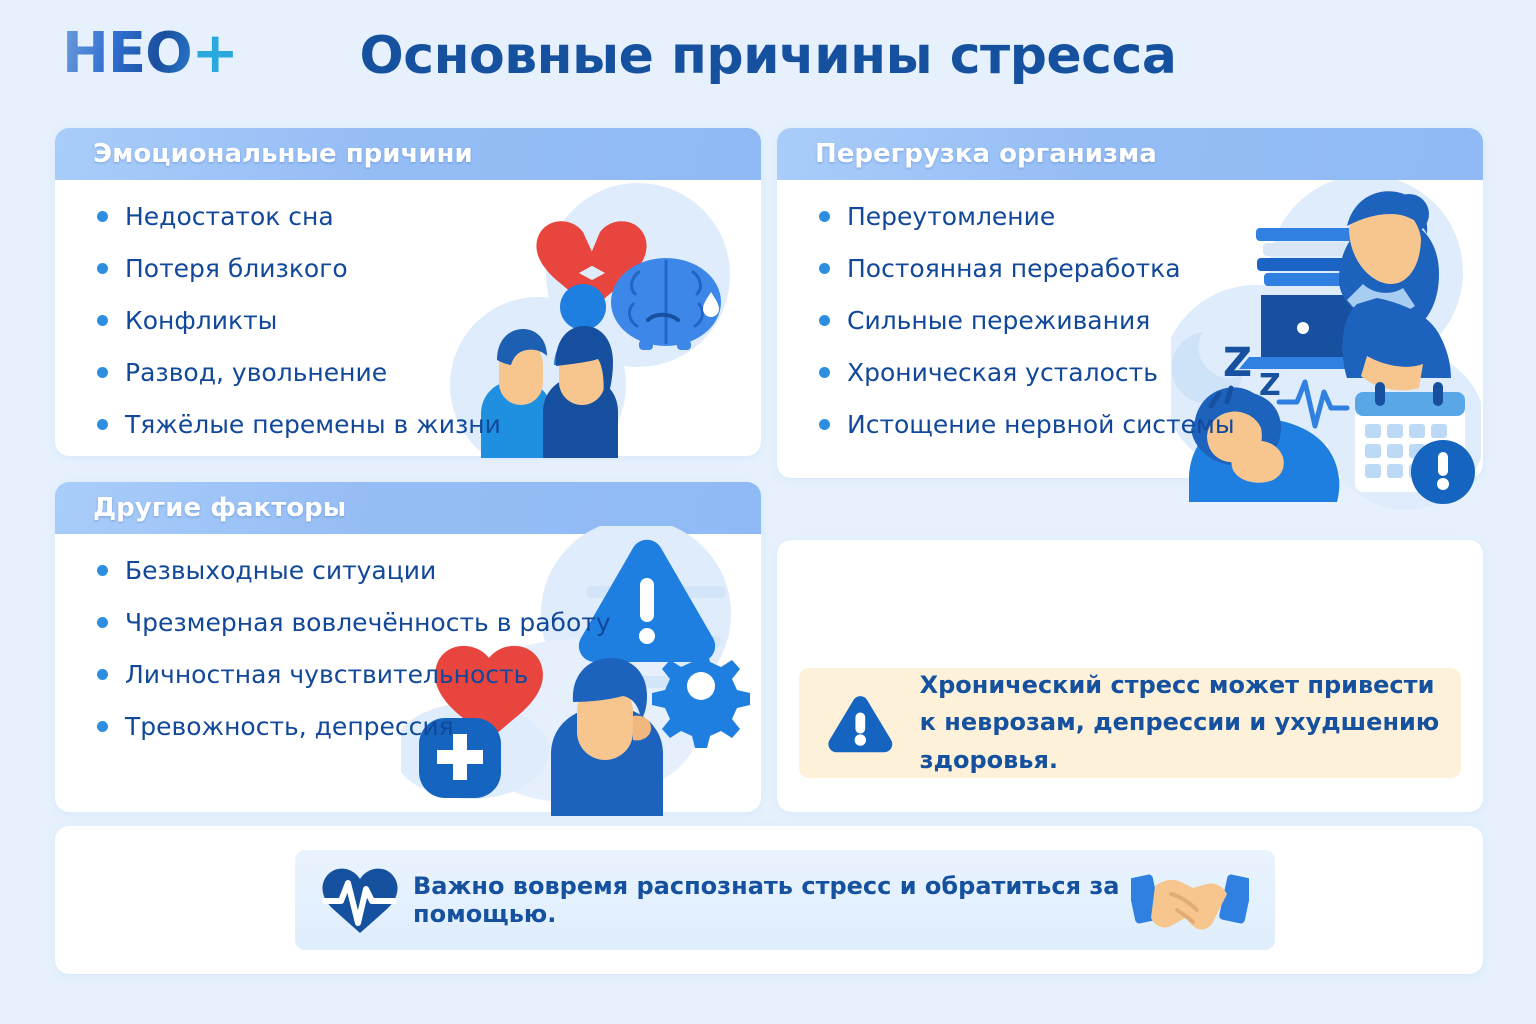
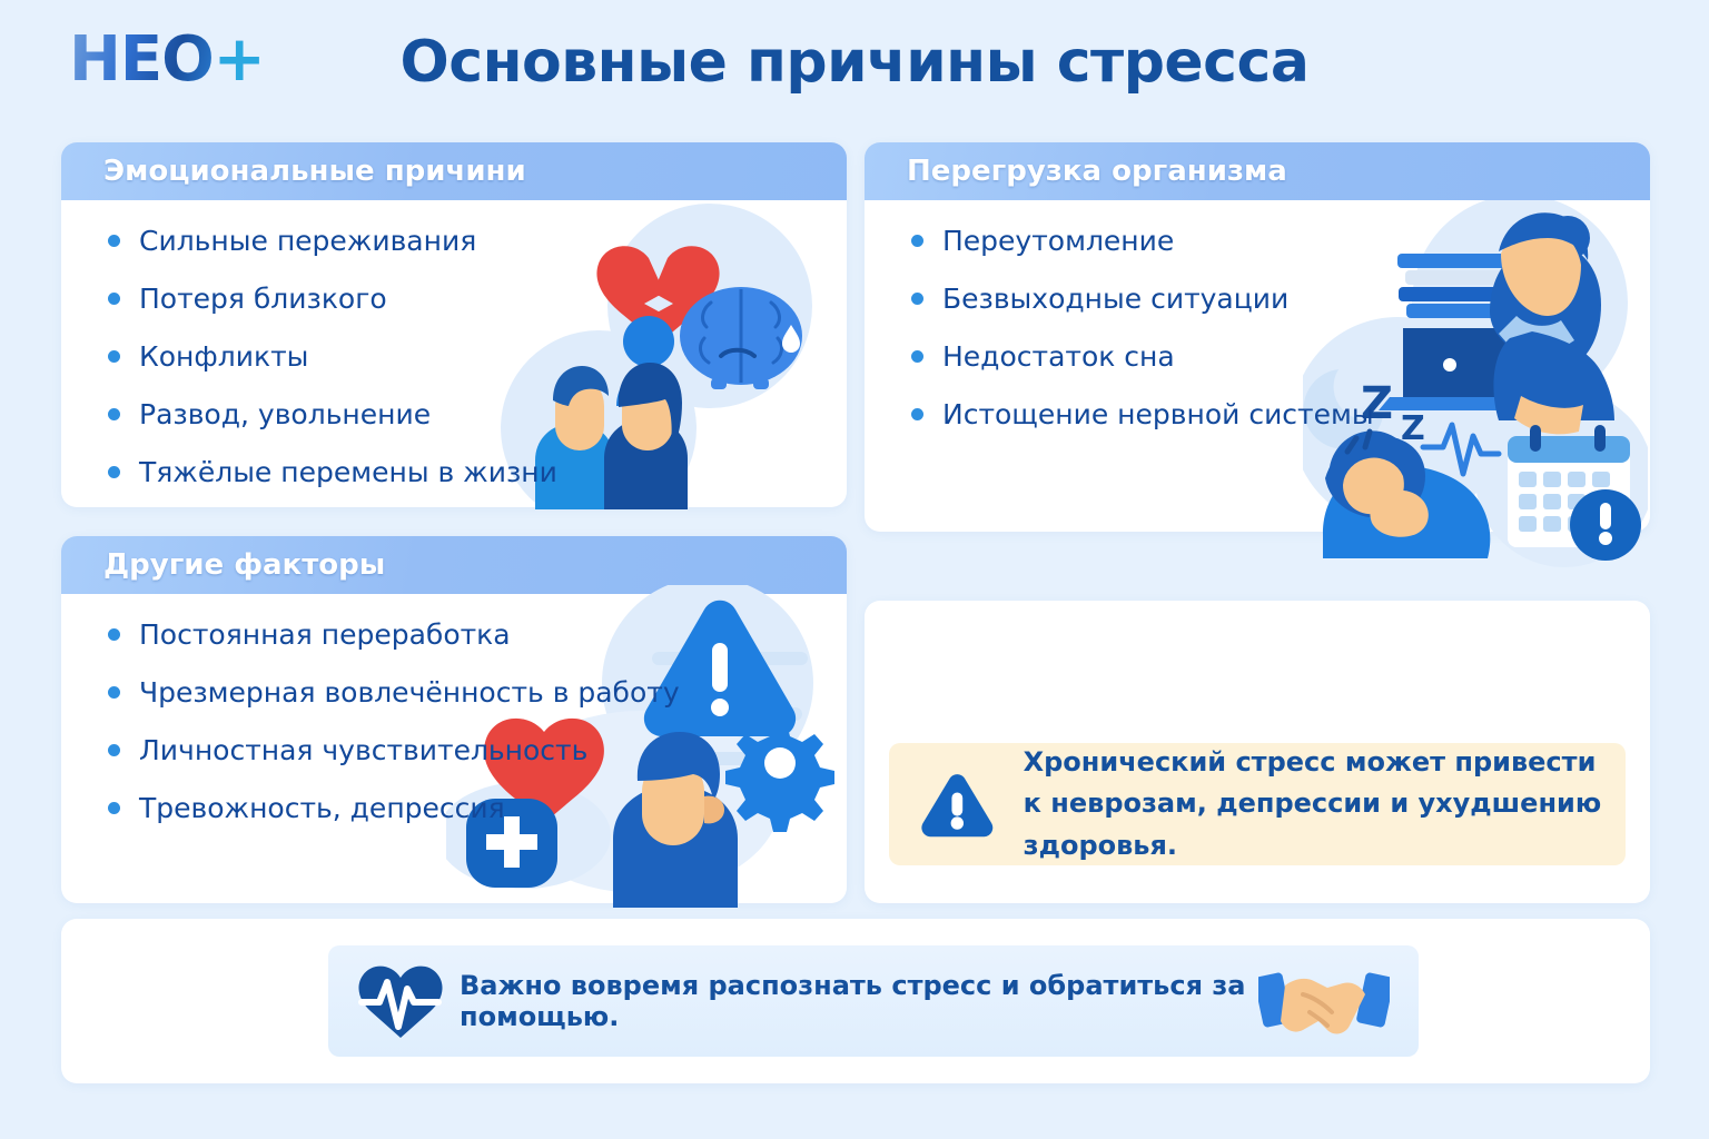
  НЕО+
  Основные причины стресса
  Эмоциональные причини
- Недостаток сна
+ Сильные переживания
  Потеря близкого
  Конфликты
  Развод, увольнение
  Тяжёлые перемены в жизни
  Перегрузка организма
  Переутомление
- Постоянная переработка
+ Безвыходные ситуации
- Сильные переживания
+ Недостаток сна
- Хроническая усталость
  Истощение нервной системы
  Z
  Z
  Другие факторы
- Безвыходные ситуации
+ Постоянная переработка
  Чрезмерная вовлечённость в работу
  Личностная чувствительность
  Тревожность, депрессия
  Хронический стресс может привести
  к неврозам, депрессии и ухудшению здоровья.
  Важно вовремя распознать стресс и обратиться за помощью.
